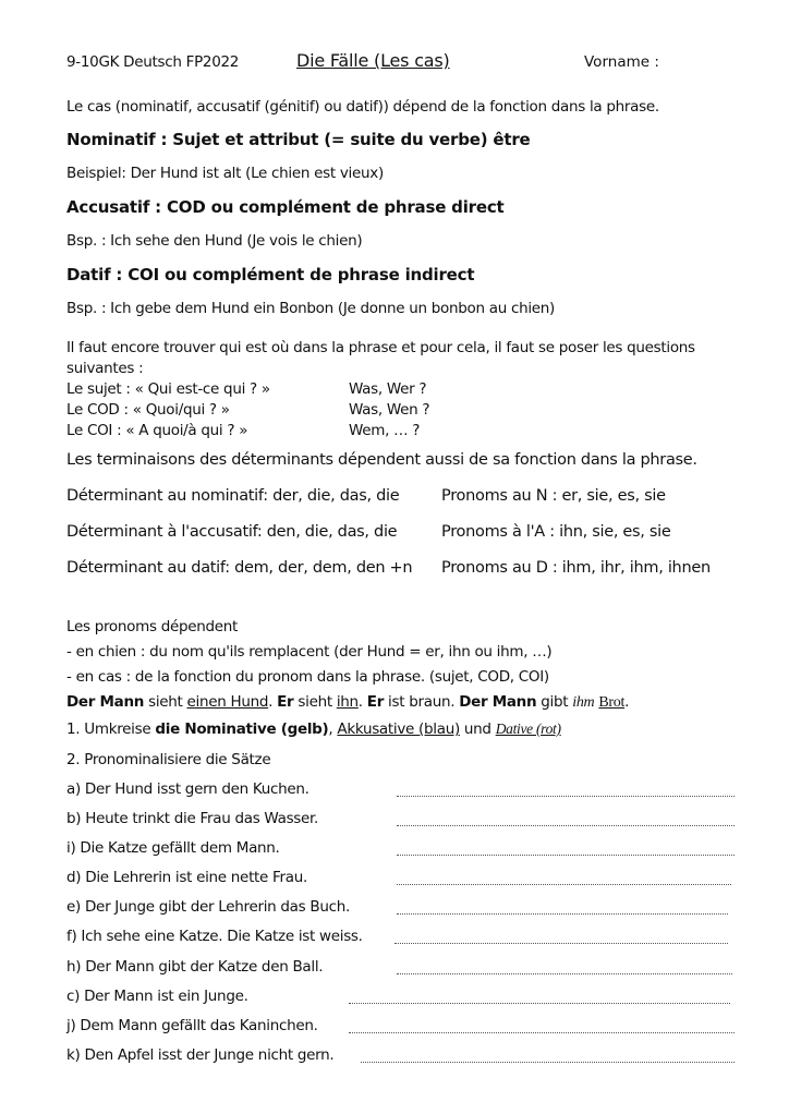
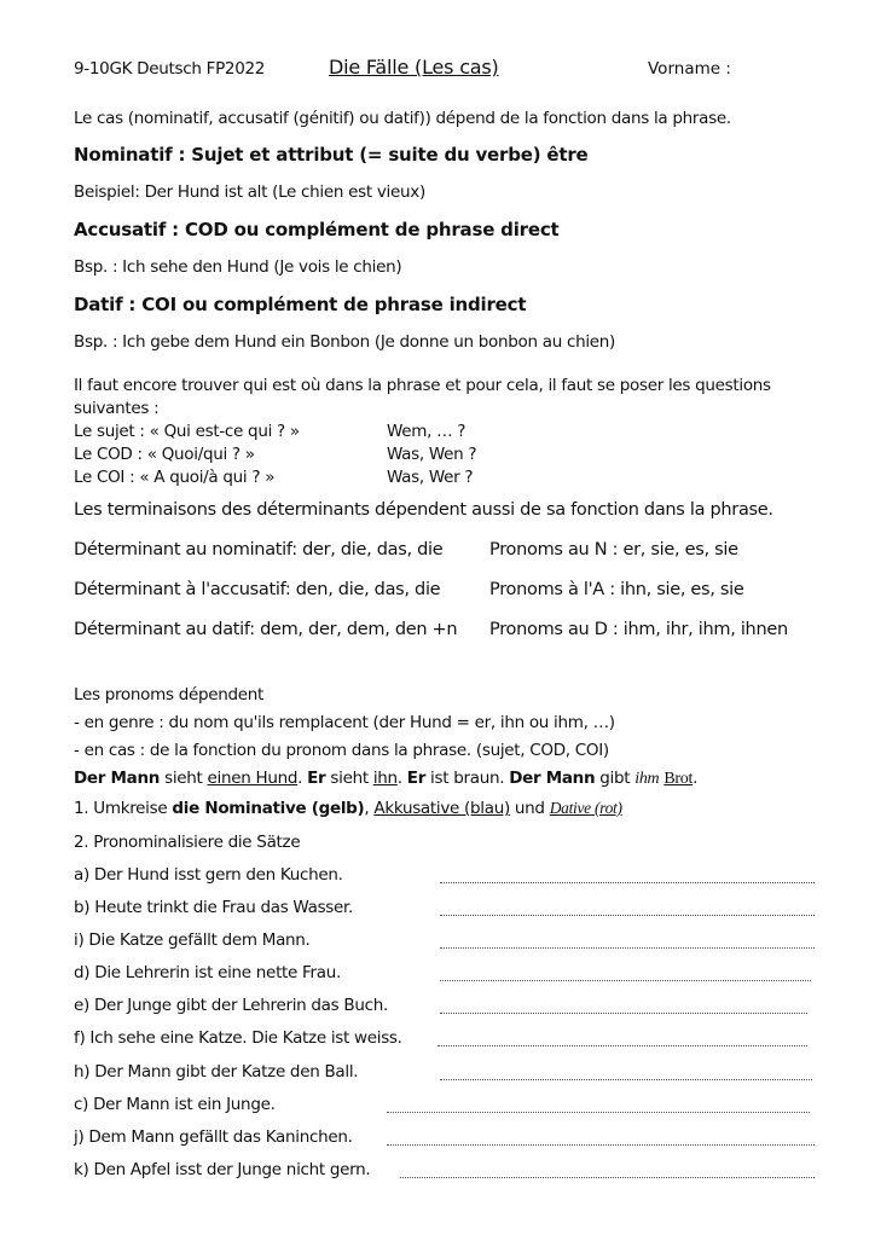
  9-10GK Deutsch FP2022
  Die Fälle (Les cas)
  Vorname :
  Le cas (nominatif, accusatif (génitif) ou datif)) dépend de la fonction dans la phrase.
  Nominatif : Sujet et attribut (= suite du verbe) être
  Beispiel: Der Hund ist alt (Le chien est vieux)
  Accusatif : COD ou complément de phrase direct
  Bsp. : Ich sehe den Hund (Je vois le chien)
  Datif : COI ou complément de phrase indirect
  Bsp. : Ich gebe dem Hund ein Bonbon (Je donne un bonbon au chien)
  Il faut encore trouver qui est où dans la phrase et pour cela, il faut se poser les questions
  suivantes :
  Le sujet : « Qui est-ce qui ? »
- Was, Wer ?
+ Wem, … ?
  Le COD : « Quoi/qui ? »
  Was, Wen ?
  Le COI : « A quoi/à qui ? »
- Wem, … ?
+ Was, Wer ?
  Les terminaisons des déterminants dépendent aussi de sa fonction dans la phrase.
  Déterminant au nominatif: der, die, das, die
  Pronoms au N : er, sie, es, sie
  Déterminant à l'accusatif: den, die, das, die
  Pronoms à l'A : ihn, sie, es, sie
  Déterminant au datif: dem, der, dem, den +n
  Pronoms au D : ihm, ihr, ihm, ihnen
  Les pronoms dépendent
- - en chien : du nom qu'ils remplacent (der Hund = er, ihn ou ihm, …)
+ - en genre : du nom qu'ils remplacent (der Hund = er, ihn ou ihm, …)
  - en cas : de la fonction du pronom dans la phrase. (sujet, COD, COI)
  Der Mann sieht einen Hund. Er sieht ihn. Er ist braun. Der Mann gibt ihm Brot.
  1. Umkreise die Nominative (gelb), Akkusative (blau) und Dative (rot)
  2. Pronominalisiere die Sätze
  a) Der Hund isst gern den Kuchen.
  b) Heute trinkt die Frau das Wasser.
  i) Die Katze gefällt dem Mann.
  d) Die Lehrerin ist eine nette Frau.
  e) Der Junge gibt der Lehrerin das Buch.
  f) Ich sehe eine Katze. Die Katze ist weiss.
  h) Der Mann gibt der Katze den Ball.
  c) Der Mann ist ein Junge.
  j) Dem Mann gefällt das Kaninchen.
  k) Den Apfel isst der Junge nicht gern.
